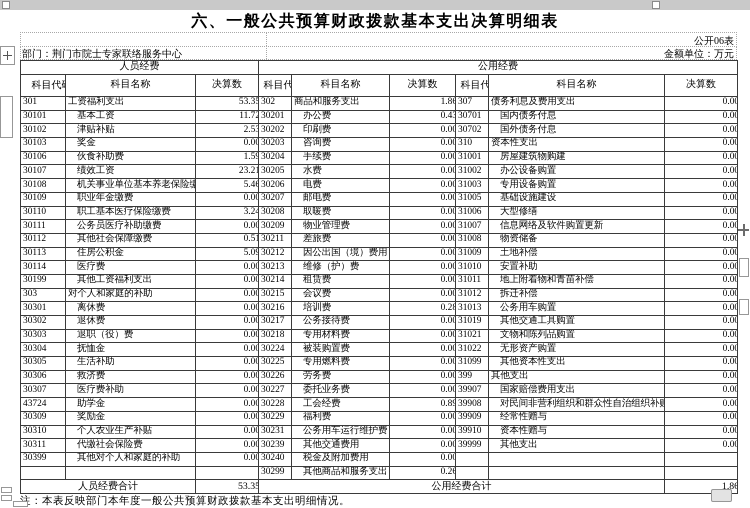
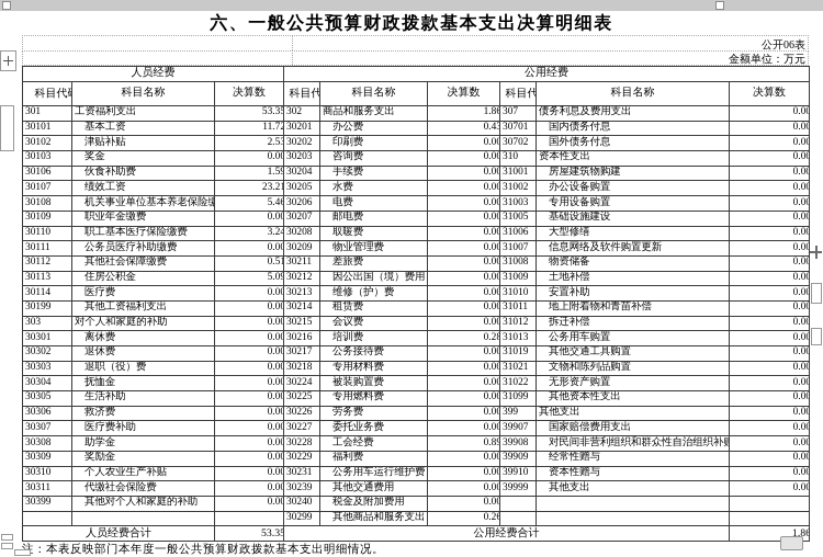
  六、一般公共预算财政拨款基本支出决算明细表
  公开06表
- 部门：荆门市院士专家联络服务中心
  金额单位：万元
  人员经费	公用经费
  科目代	科目名称	决算数	科目代	科目名称	决算数	科目代	科目名称	决算数
  301	工资福利支出	53.35	302	商品和服务支出	1.86	307	债务利息及费用支出	0.00
  30101	基本工资	11.72	30201	办公费	0.43	30701	国内债务付息	0.00
  30102	津贴补贴	2.53	30202	印刷费	0.00	30702	国外债务付息	0.00
  30103	奖金	0.00	30203	咨询费	0.00	310	资本性支出	0.00
  30106	伙食补助费	1.59	30204	手续费	0.00	31001	房屋建筑物购建	0.00
  30107	绩效工资	23.21	30205	水费	0.00	31002	办公设备购置	0.00
  30108	机关事业单位基本养老保险缴	5.46	30206	电费	0.00	31003	专用设备购置	0.00
  30109	职业年金缴费	0.00	30207	邮电费	0.00	31005	基础设施建设	0.00
  30110	职工基本医疗保险缴费	3.24	30208	取暖费	0.00	31006	大型修缮	0.00
  30111	公务员医疗补助缴费	0.00	30209	物业管理费	0.00	31007	信息网络及软件购置更新	0.00
  30112	其他社会保障缴费	0.51	30211	差旅费	0.00	31008	物资储备	0.00
  30113	住房公积金	5.09	30212	因公出国（境）费用	0.00	31009	土地补偿	0.00
  30114	医疗费	0.00	30213	维修（护）费	0.00	31010	安置补助	0.00
  30199	其他工资福利支出	0.00	30214	租赁费	0.00	31011	地上附着物和青苗补偿	0.00
  303	对个人和家庭的补助	0.00	30215	会议费	0.00	31012	拆迁补偿	0.00
  30301	离休费	0.00	30216	培训费	0.28	31013	公务用车购置	0.00
  30302	退休费	0.00	30217	公务接待费	0.00	31019	其他交通工具购置	0.00
  30303	退职（役）费	0.00	30218	专用材料费	0.00	31021	文物和陈列品购置	0.00
  30304	抚恤金	0.00	30224	被装购置费	0.00	31022	无形资产购置	0.00
  30305	生活补助	0.00	30225	专用燃料费	0.00	31099	其他资本性支出	0.00
  30306	救济费	0.00	30226	劳务费	0.00	399	其他支出	0.00
  30307	医疗费补助	0.00	30227	委托业务费	0.00	39907	国家赔偿费用支出	0.00
- 43724	助学金	0.00	30228	工会经费	0.89	39908	对民间非营利组织和群众性自治组织补贴	0.00
+ 30308	助学金	0.00	30228	工会经费	0.89	39908	对民间非营利组织和群众性自治组织补贴	0.00
  30309	奖励金	0.00	30229	福利费	0.00	39909	经常性赠与	0.00
  30310	个人农业生产补贴	0.00	30231	公务用车运行维护费	0.00	39910	资本性赠与	0.00
  30311	代缴社会保险费	0.00	30239	其他交通费用	0.00	39999	其他支出	0.00
  30399	其他对个人和家庭的补助	0.00	30240	税金及附加费用	0.00
  			30299	其他商品和服务支出	0.26
  人员经费合计	53.35	公用经费合计	1.86
  ：本表反映部门本年度一般公共预算财政拨款基本支出明细情况。
